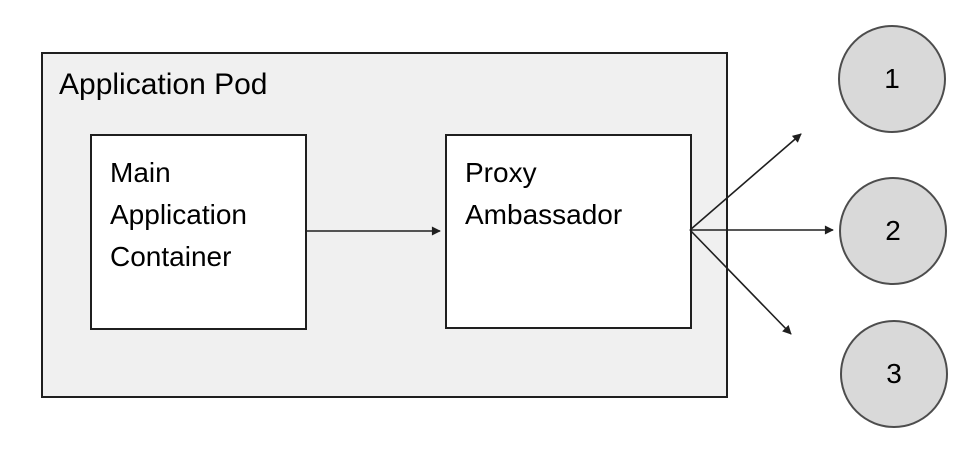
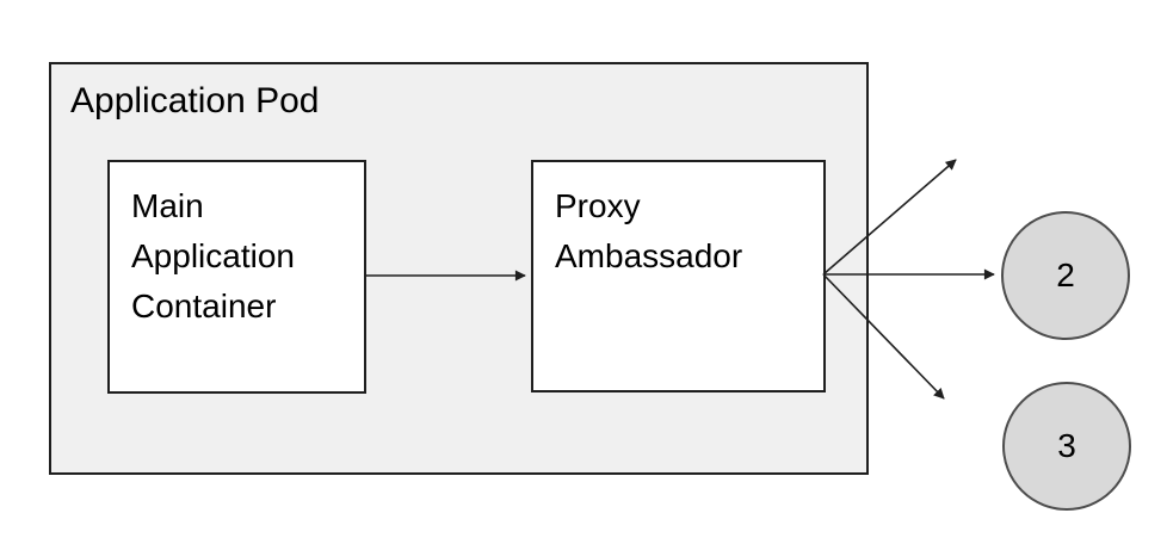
  Application Pod
  Main
  Application
  Container
  Proxy
  Ambassador
- 1
  2
  3
